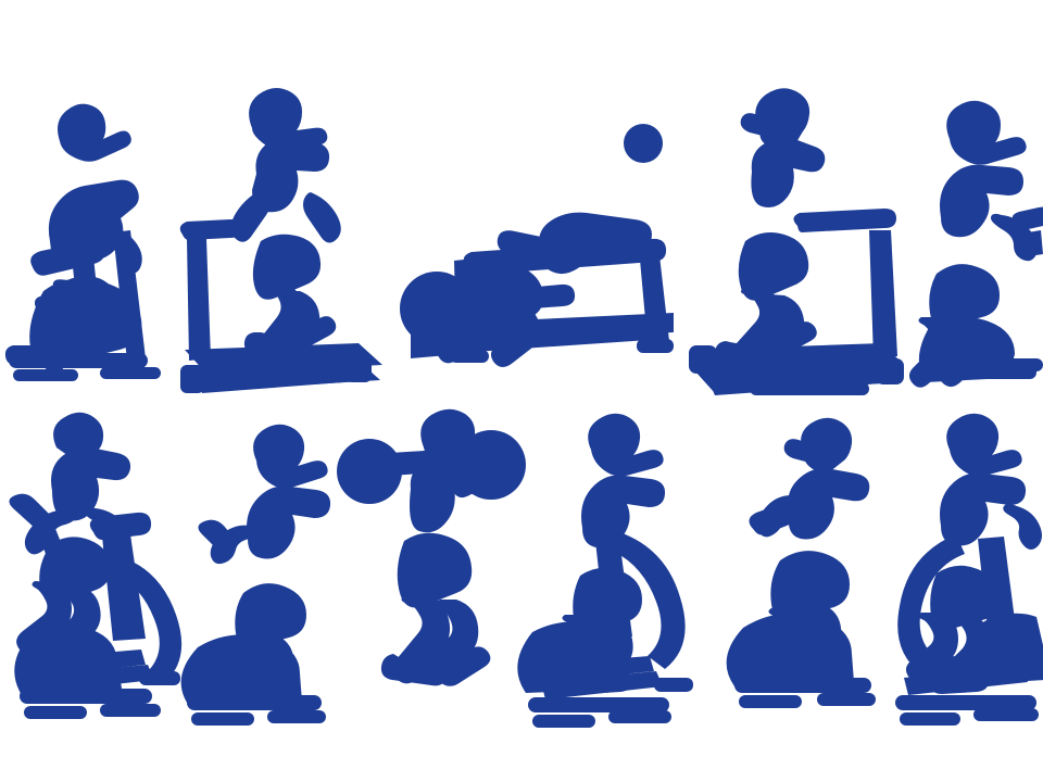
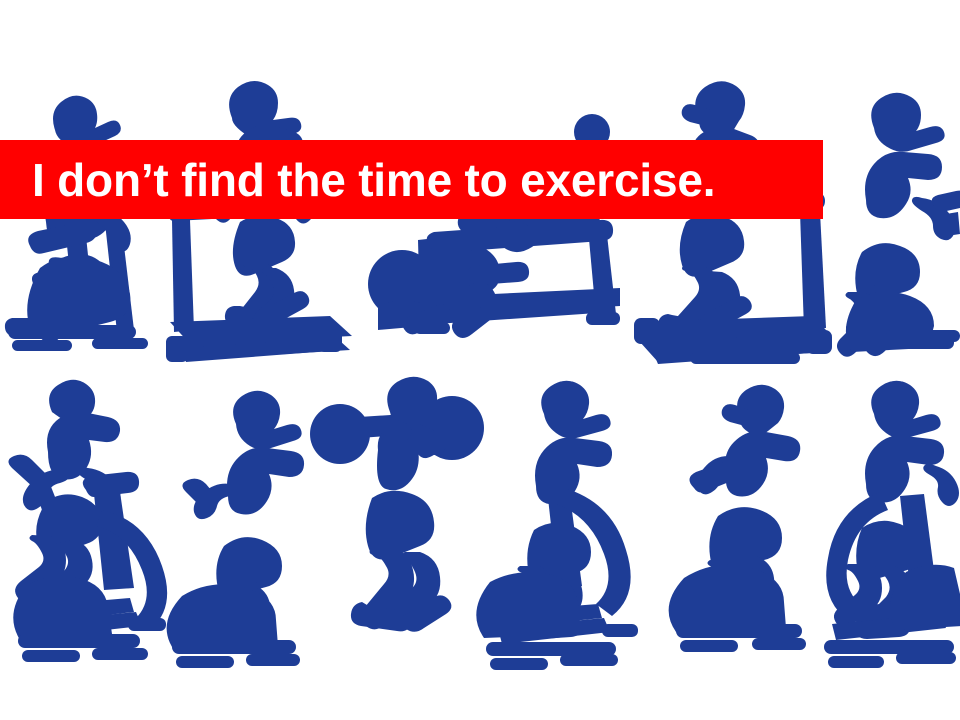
+ I don’t find the time to exercise.
